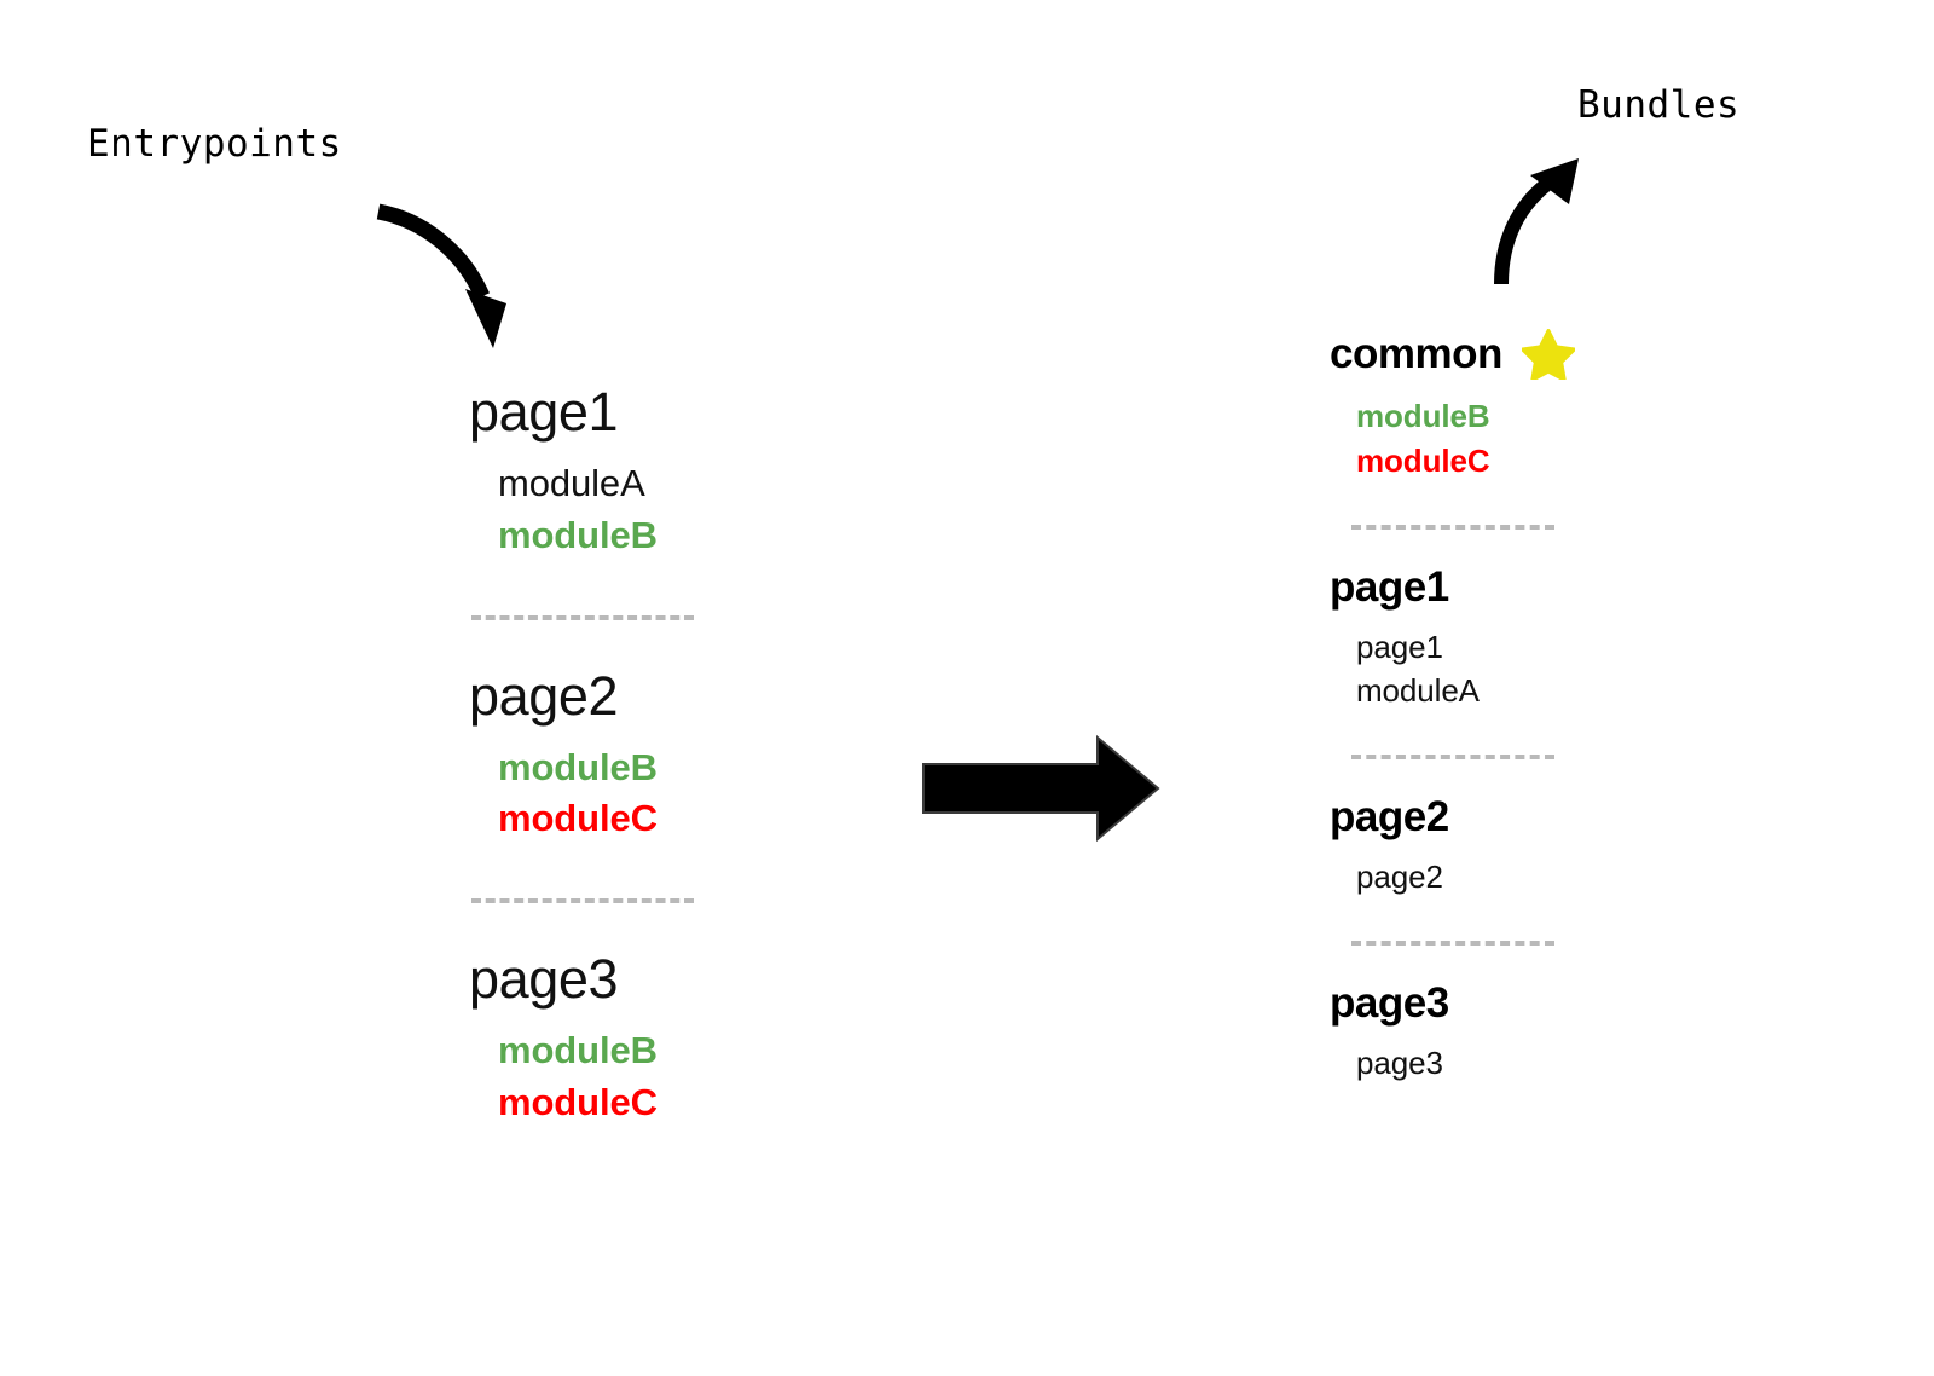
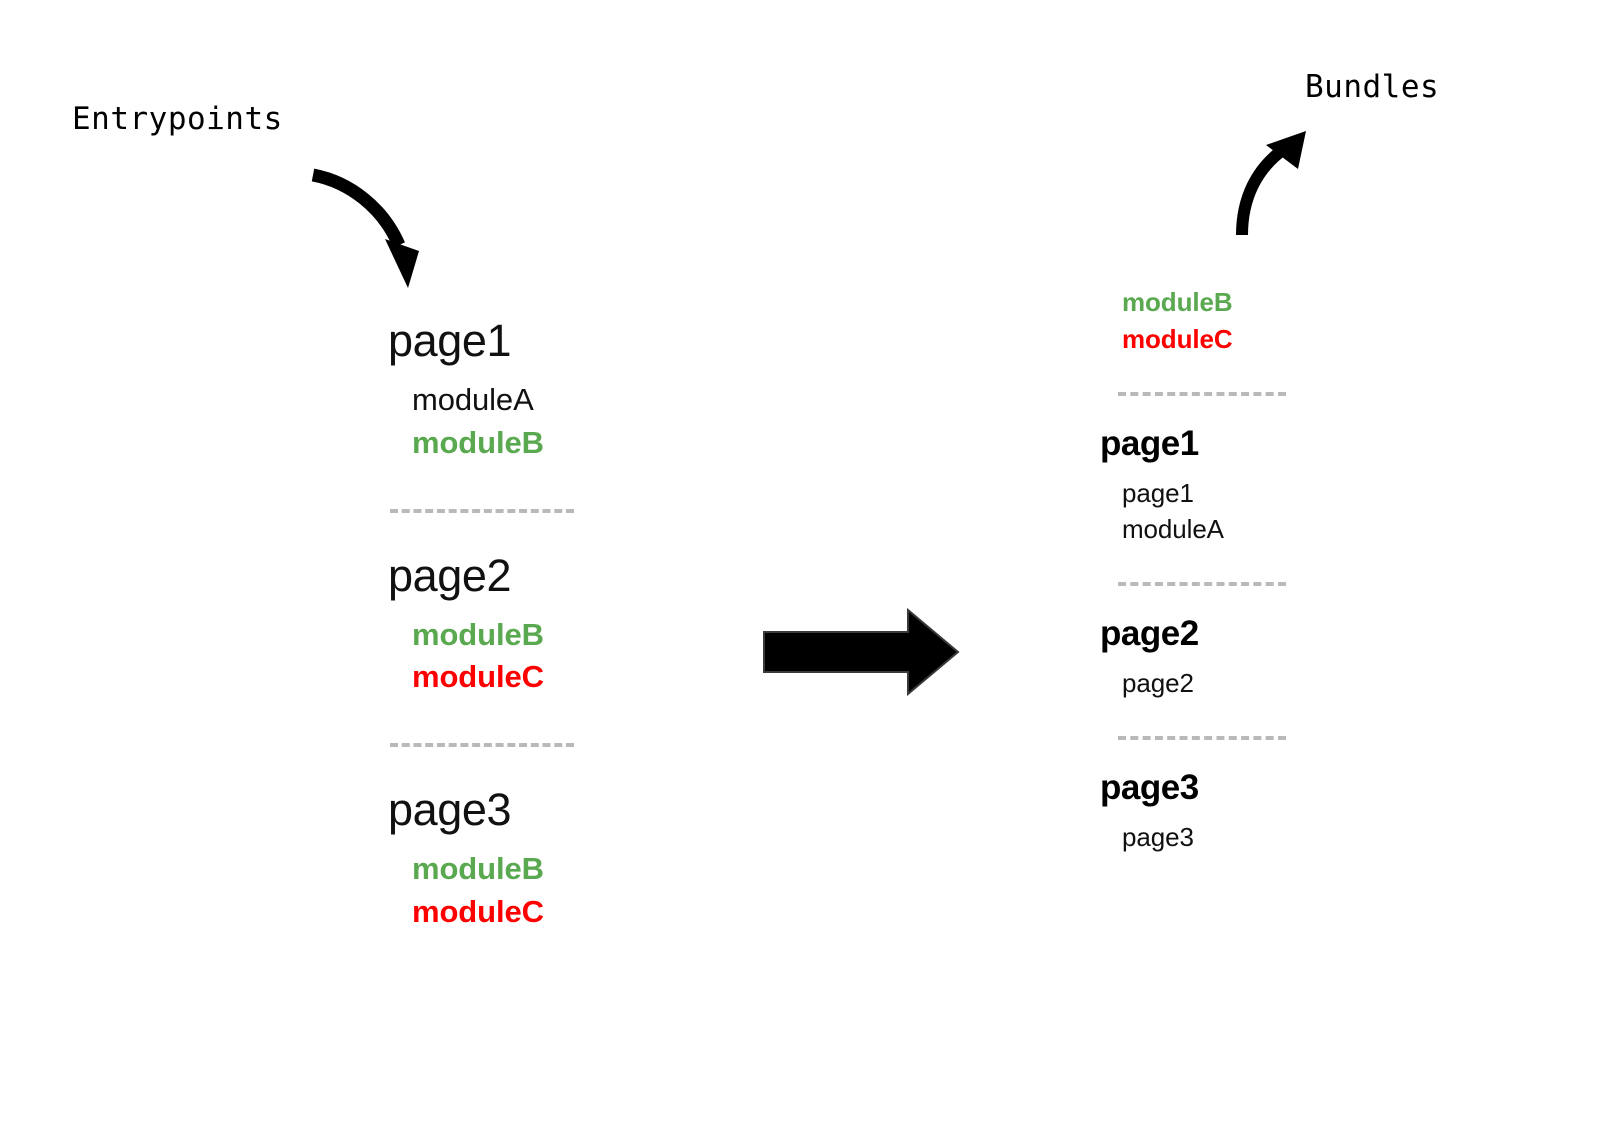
  Entrypoints
  page1
  moduleA
  moduleB
  page2
  moduleB
  moduleC
  page3
  moduleB
  moduleC
  Bundles
- common
  moduleB
  moduleC
  page1
  page1
  moduleA
  page2
  page2
  page3
  page3
